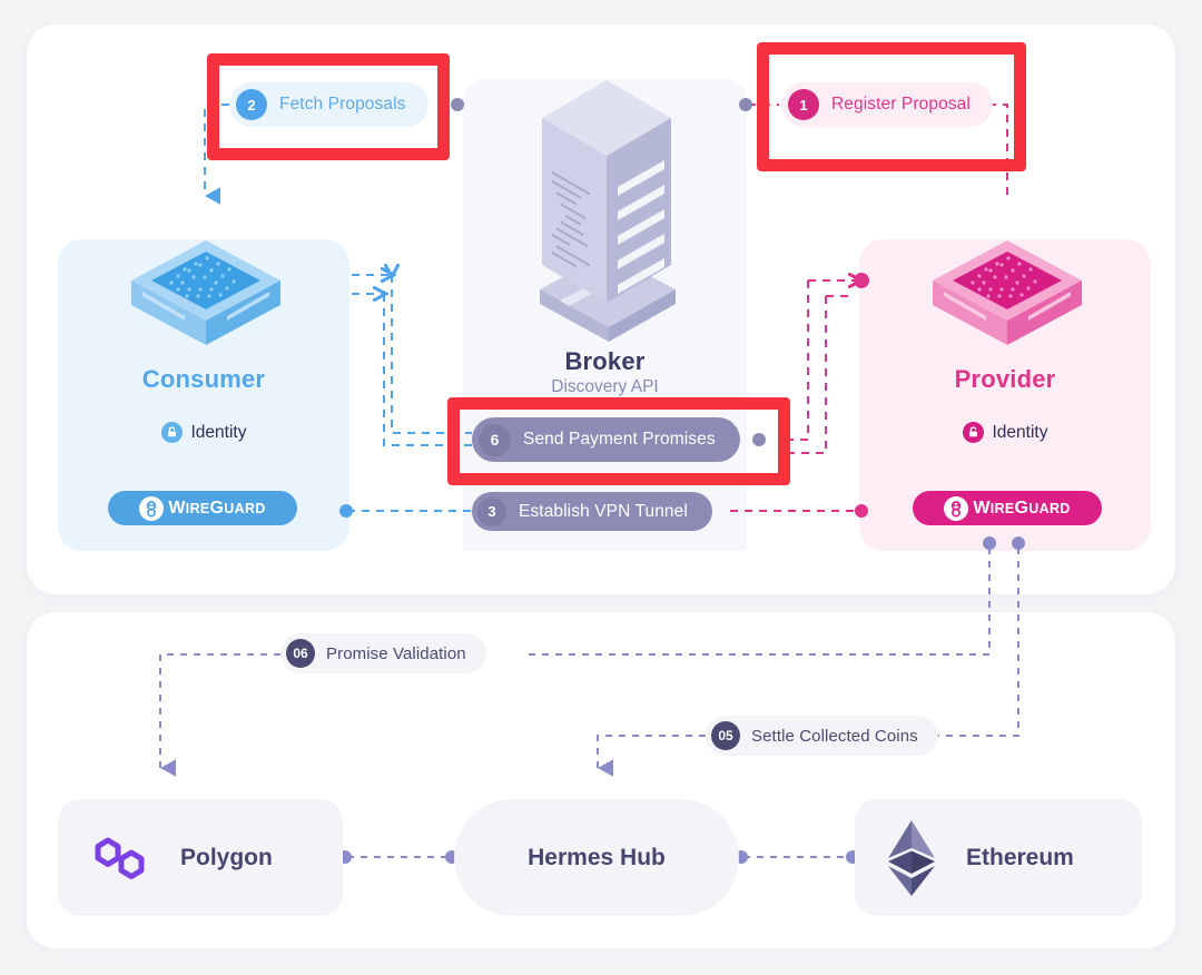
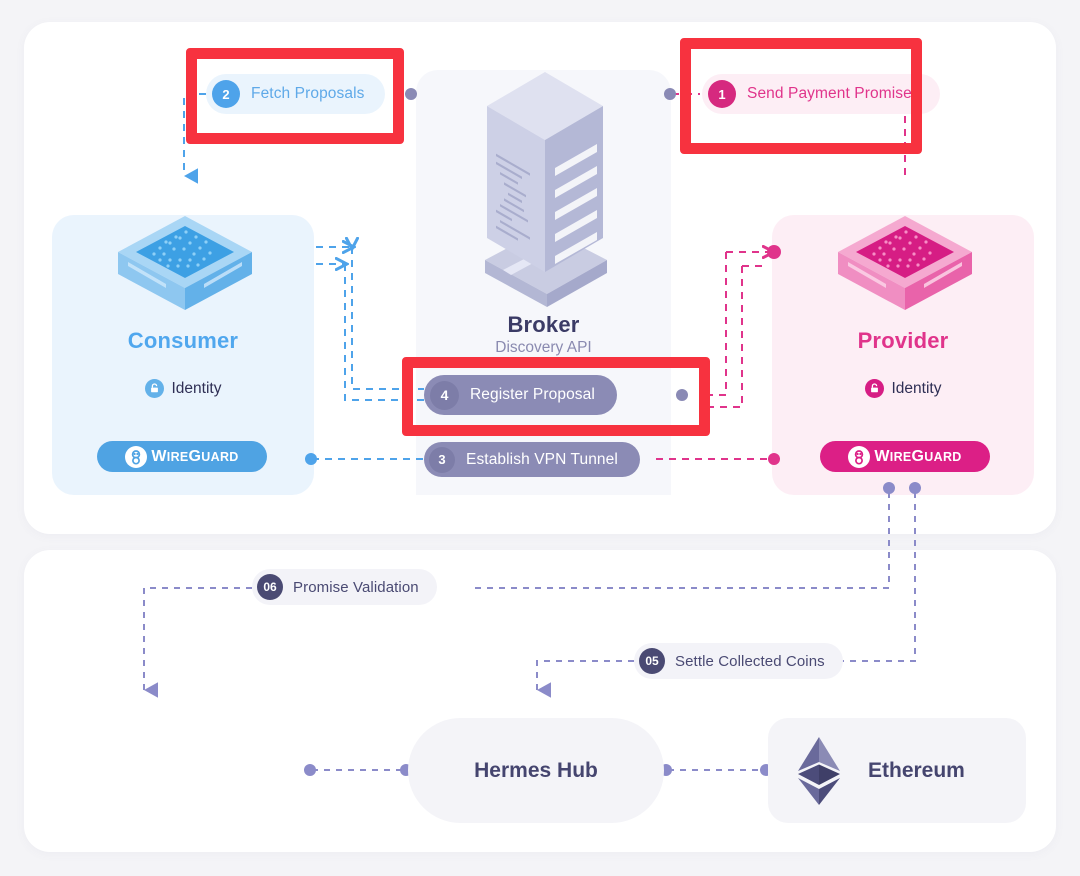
  Consumer
  Provider
  Broker
  Discovery API
  Identity
  Identity
  WIREGUARD
  WIREGUARD
  1
- Register Proposal
+ Send Payment Promises
  2
  Fetch Proposals
  3
  Establish VPN Tunnel
- 6
+ 4
- Send Payment Promises
+ Register Proposal
  05
  Settle Collected Coins
  06
  Promise Validation
- Polygon
  Hermes Hub
  Ethereum
